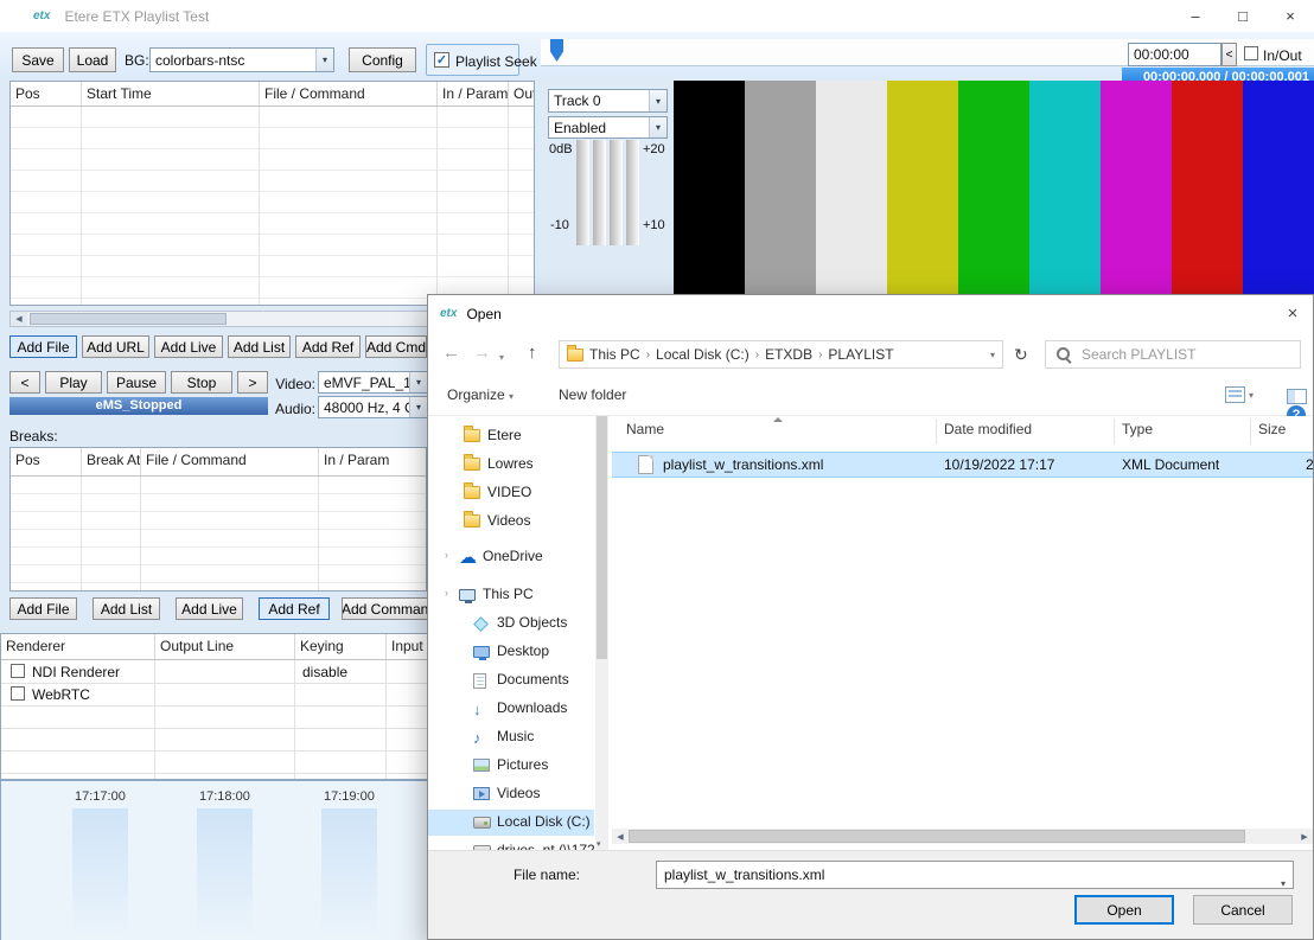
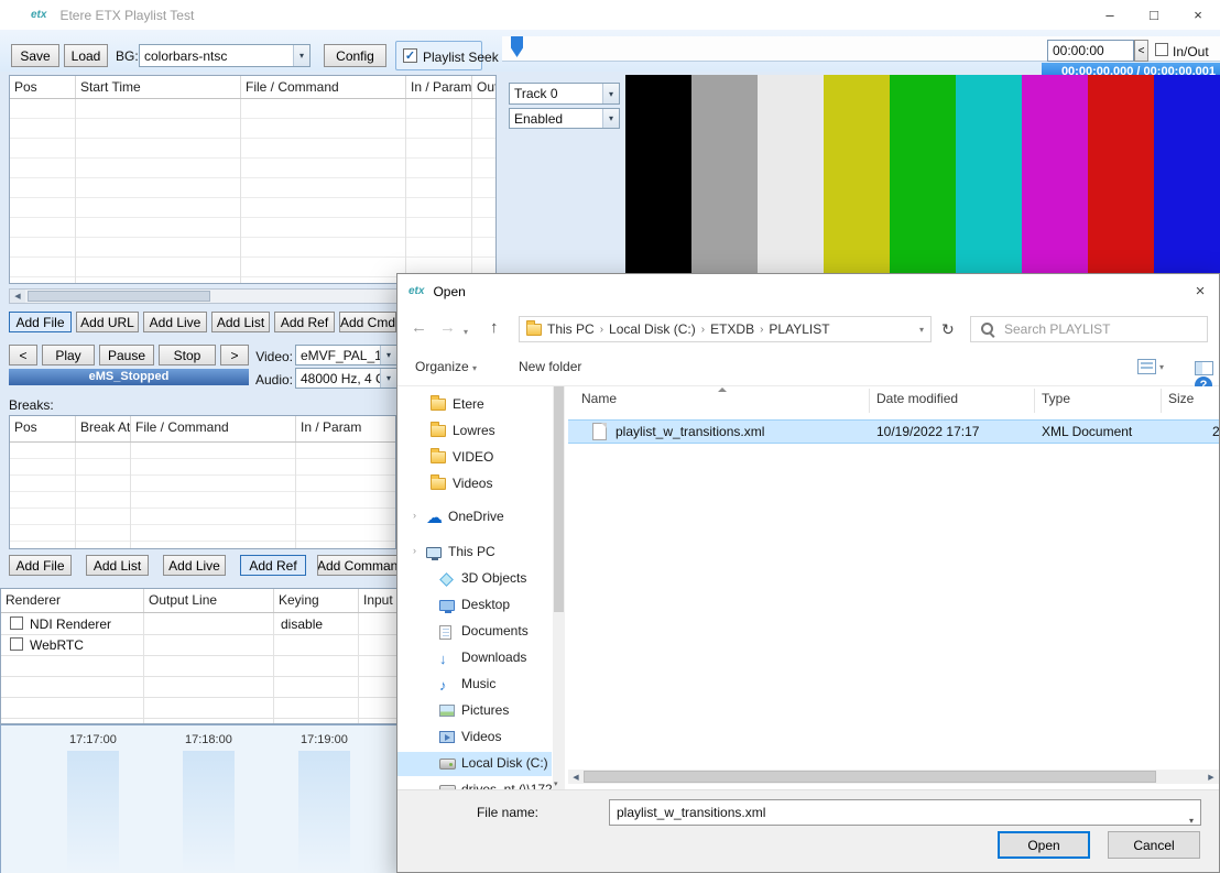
  etx
  Etere ETX Playlist Test
  –
  □
  ×
  Save
  Load
  BG:
  colorbars-ntsc
  ▾
  Config
  ✓
  Playlist Seek
  00:00:00
  <
  In/Out
  00:00:00,000 / 00:00:00,001
  Pos
  Start Time
  File / Command
  In / Param
  Track 0
  ▾
  Enabled
  ▾
- 0dB
- +20
- -10
- +10
  eMS_Stopped
  Video:
  eMVF_PAL_1
  ▾
  Audio:
  ▾
  Breaks:
  Pos
  Break At
  File / Command
  In / Param
  Renderer
  Output Line
  Keying
  NDI Renderer
  disable
  WebRTC
  17:17:00
  17:18:00
  17:19:00
  Add File
  Add URL
  Add Live
  Add List
  Add Ref
  Add Cmd
  <
  Play
  Pause
  Stop
  >
  Add File
  Add List
  Add Live
  Add Ref
  Add Comman
  etx
  Open
  ×
  ←
  →
  ▾
  ↑
  This PC
  ›
  Local Disk (C:)
  ›
  ETXDB
  ›
  PLAYLIST
  ▾
  ↻
  Search PLAYLIST
  Organize ▾
  New folder
  ▾
  ?
  Etere
  Lowres
  VIDEO
  Videos
  ›
  ☁
  OneDrive
  ›
  This PC
  3D Objects
  Desktop
  Documents
  ↓
  Downloads
  ♪
  Music
  Pictures
  Videos
  Local Disk (C:)
  Name
  Date modified
  Type
  Size
  playlist_w_transitions.xml
  10/19/2022 17:17
  XML Document
  2
  File name:
  playlist_w_transitions.xml
  ▾
  Open
  Cancel
